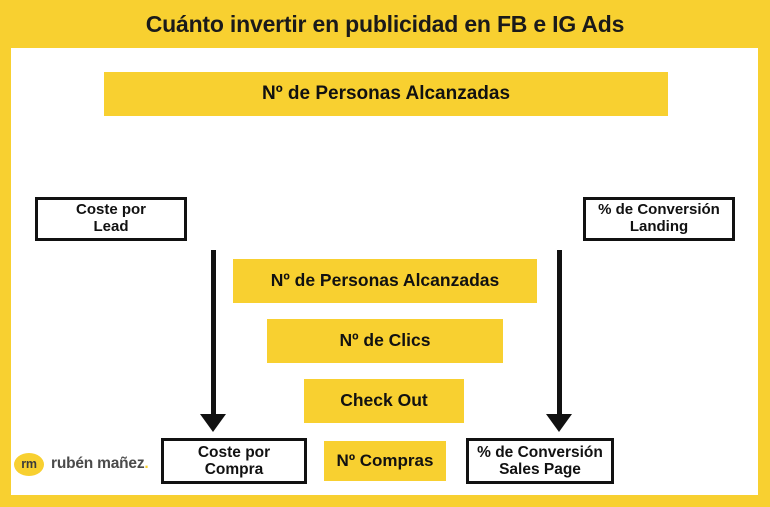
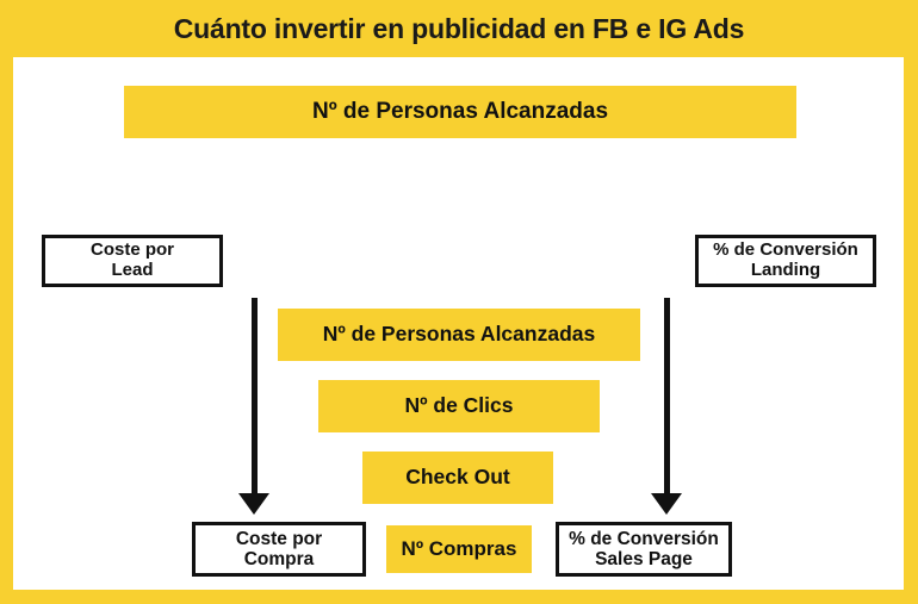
  Cuánto invertir en publicidad en FB e IG Ads
  Nº de Personas Alcanzadas
  Coste por
  Lead
  % de Conversión
  Landing
  Nº de Personas Alcanzadas
  Nº de Clics
  Check Out
  Coste por
  Compra
  Nº Compras
  % de Conversión
  Sales Page
- rm
- rubén mañez.
